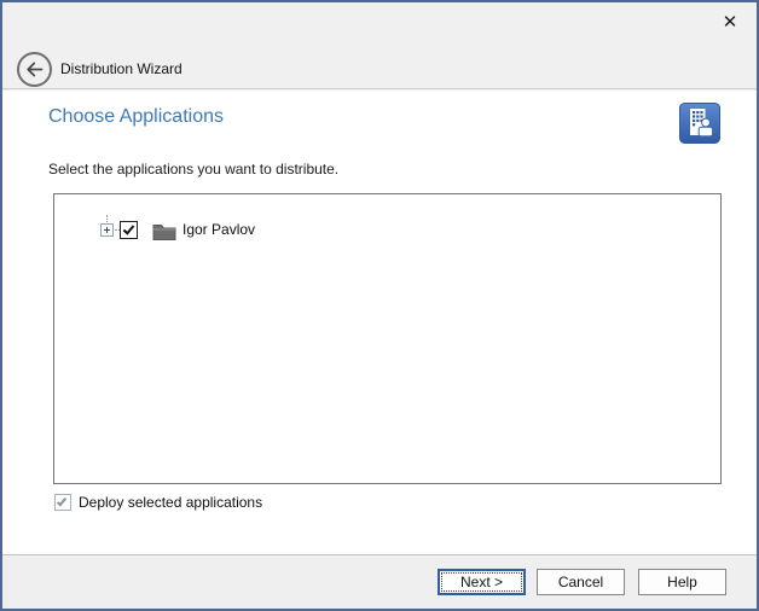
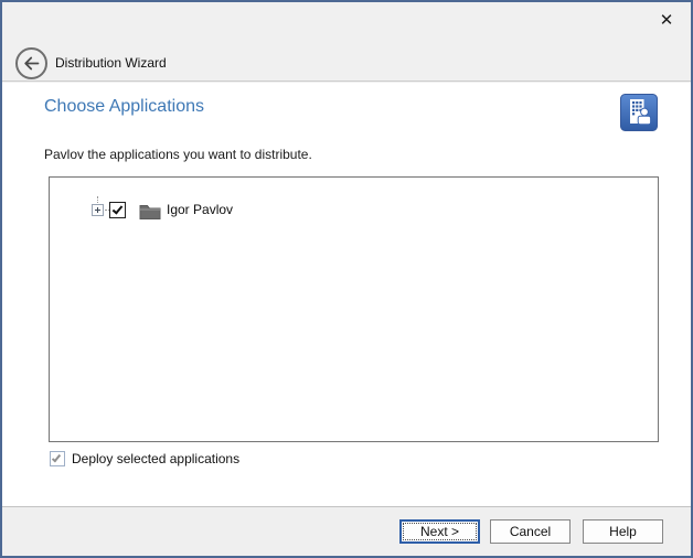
  Distribution Wizard
  ✕
  Choose Applications
- Select the applications you want to distribute.
+ Pavlov the applications you want to distribute.
  Igor Pavlov
  Deploy selected applications
  Next >
  Cancel
  Help
